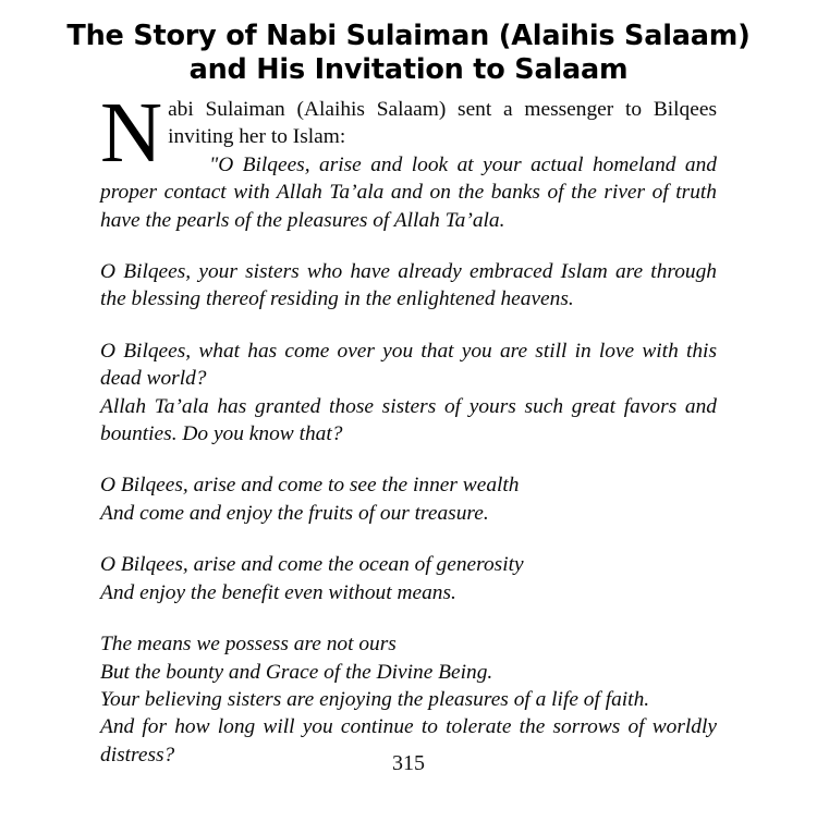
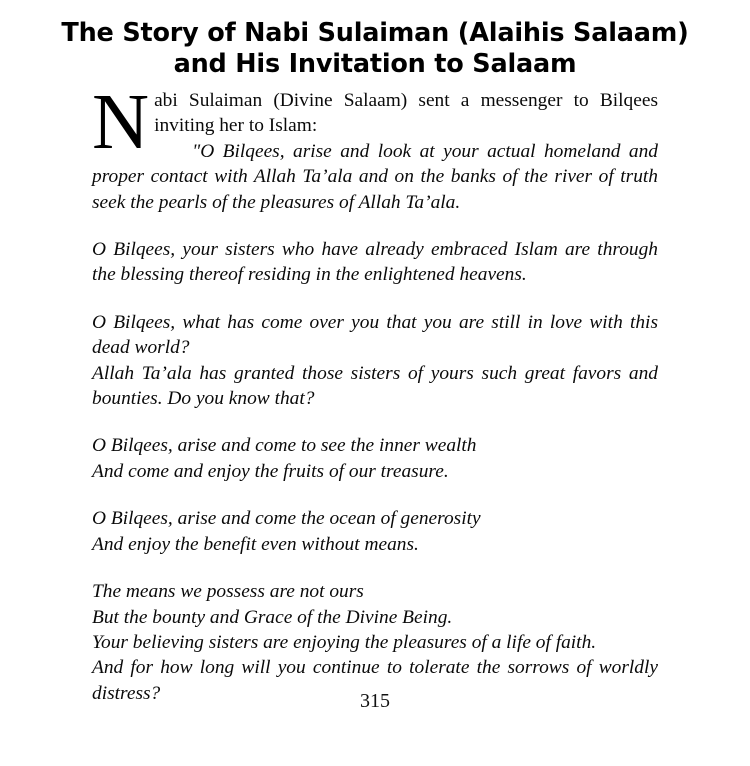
  The Story of Nabi Sulaiman (Alaihis Salaam)
  and His Invitation to Salaam
  N
- abi Sulaiman (Alaihis Salaam) sent a messenger to Bilqees inviting her to Islam:
+ abi Sulaiman (Divine Salaam) sent a messenger to Bilqees inviting her to Islam:
- "O Bilqees, arise and look at your actual homeland and proper contact with Allah Ta’ala and on the banks of the river of truth have the pearls of the pleasures of Allah Ta’ala.
+ "O Bilqees, arise and look at your actual homeland and proper contact with Allah Ta’ala and on the banks of the river of truth seek the pearls of the pleasures of Allah Ta’ala.
  O Bilqees, your sisters who have already embraced Islam are through the blessing thereof residing in the enlightened heavens.
  O Bilqees, what has come over you that you are still in love with this dead world?
  Allah Ta’ala has granted those sisters of yours such great favors and bounties. Do you know that?
  O Bilqees, arise and come to see the inner wealth
  And come and enjoy the fruits of our treasure.
  O Bilqees, arise and come the ocean of generosity
  And enjoy the benefit even without means.
  The means we possess are not ours
  But the bounty and Grace of the Divine Being.
  Your believing sisters are enjoying the pleasures of a life of faith.
  And for how long will you continue to tolerate the sorrows of worldly distress?
  315
